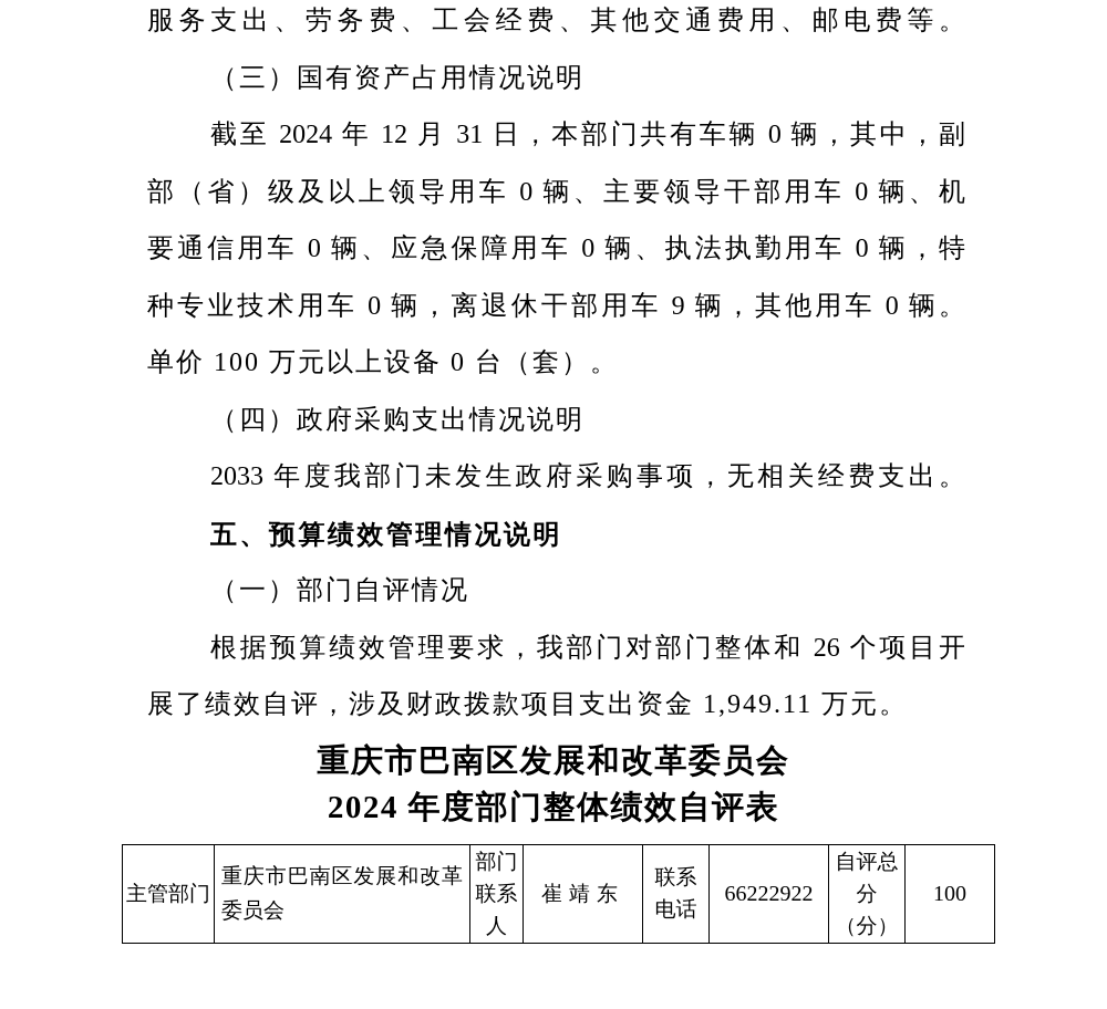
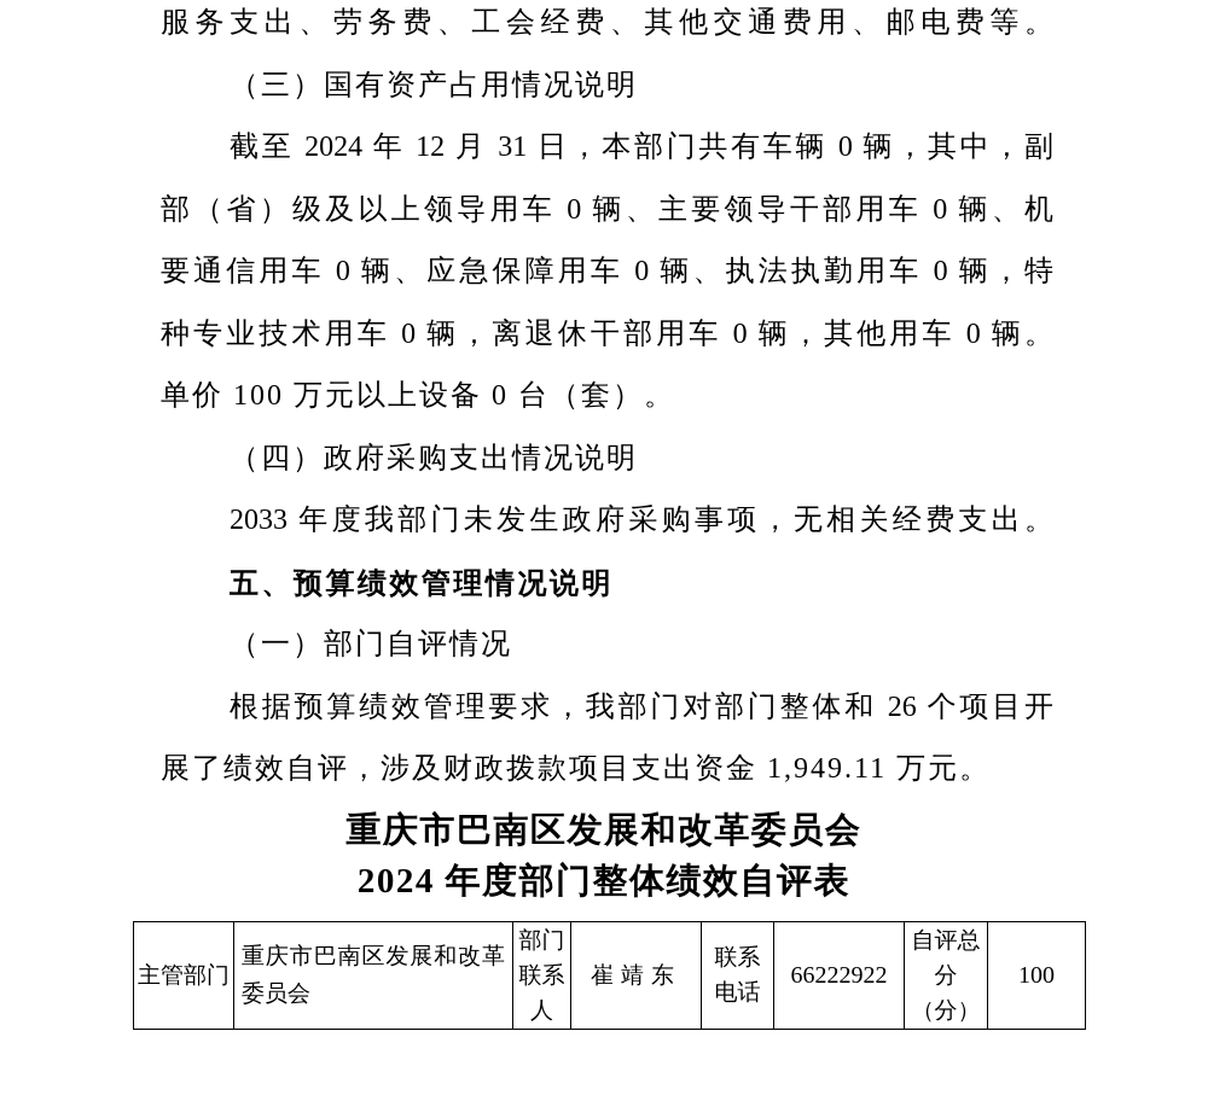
  服务支出、劳务费、工会经费、其他交通费用、邮电费等。
  （三）国有资产占用情况说明
  截至 2024 年 12 月 31 日，本部门共有车辆 0 辆，其中，副
  部（省）级及以上领导用车 0 辆、主要领导干部用车 0 辆、机
  要通信用车 0 辆、应急保障用车 0 辆、执法执勤用车 0 辆，特
- 种专业技术用车 0 辆，离退休干部用车 9 辆，其他用车 0 辆。
+ 种专业技术用车 0 辆，离退休干部用车 0 辆，其他用车 0 辆。
  单价 100 万元以上设备 0 台（套）。
  （四）政府采购支出情况说明
  2033 年度我部门未发生政府采购事项，无相关经费支出。
  五、预算绩效管理情况说明
  （一）部门自评情况
  根据预算绩效管理要求，我部门对部门整体和 26 个项目开
  展了绩效自评，涉及财政拨款项目支出资金 1,949.11 万元。
  重庆市巴南区发展和改革委员会
  2024 年度部门整体绩效自评表
  主管部门	重庆市巴南区发展和改革委员会	部门联系人	崔靖东	联系电话	66222922	自评总分（分）	100
